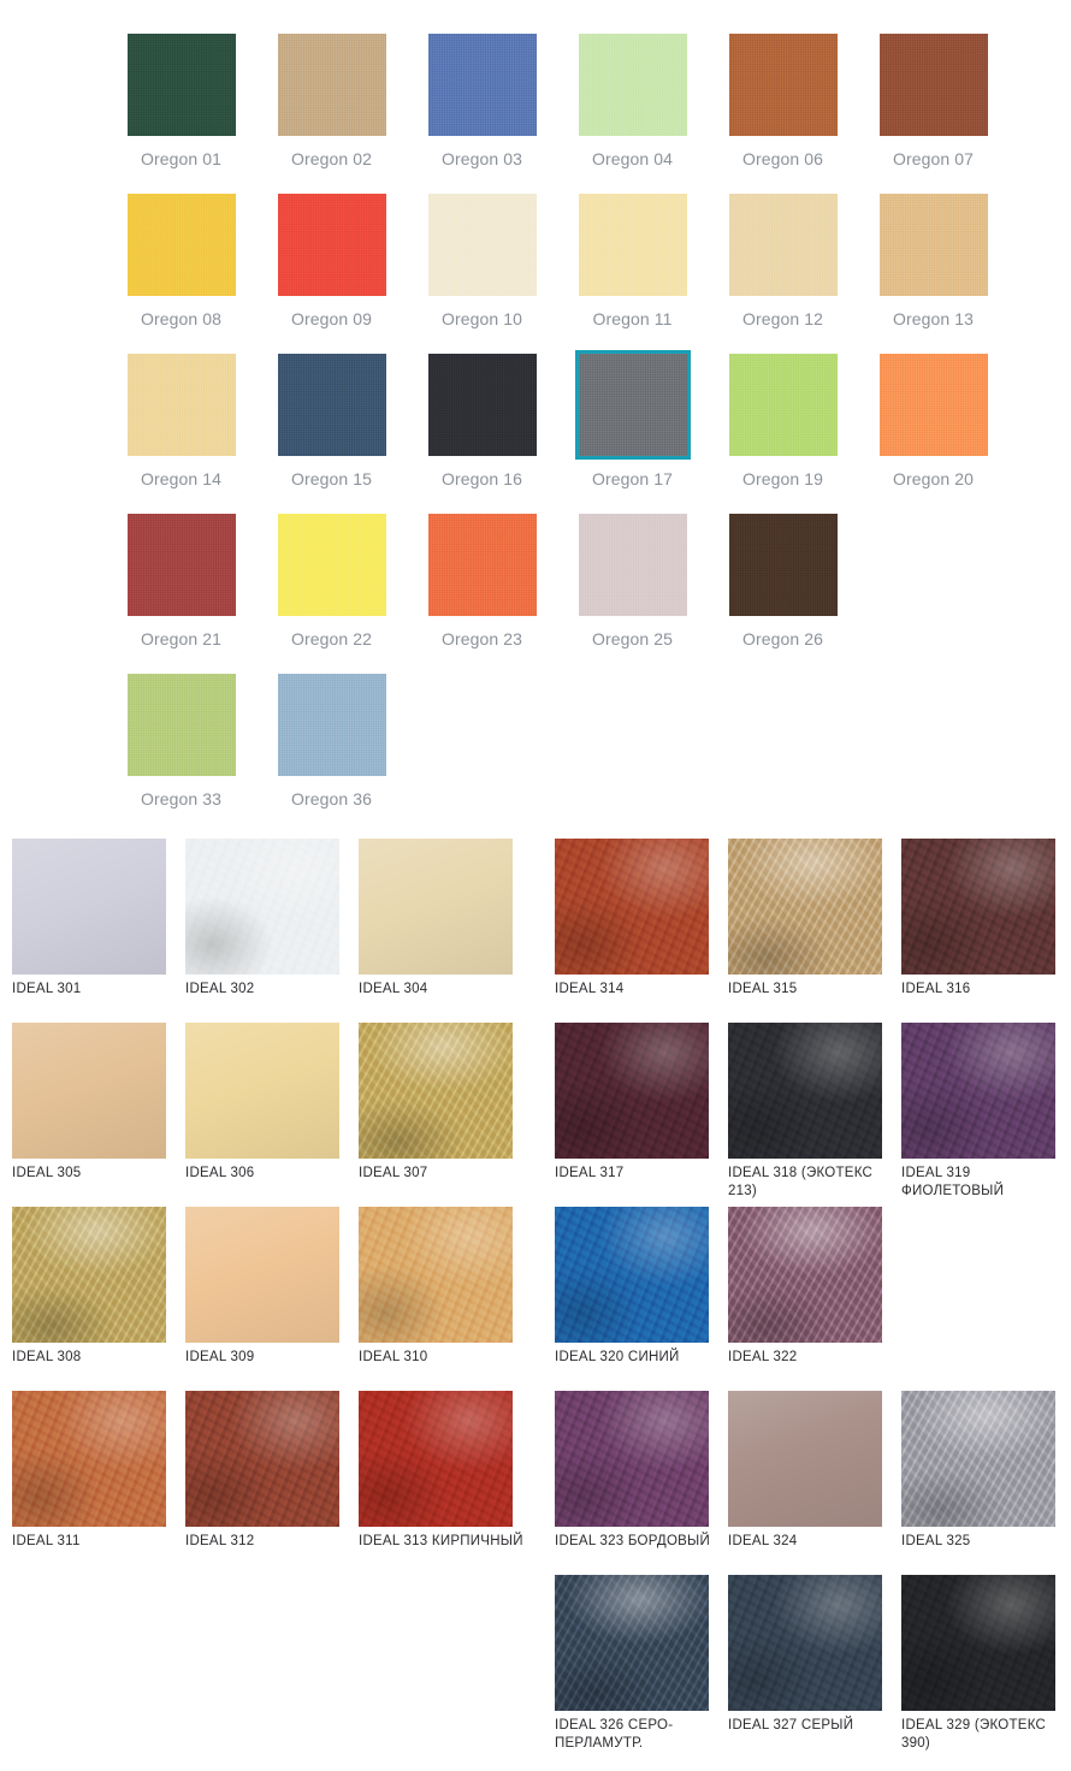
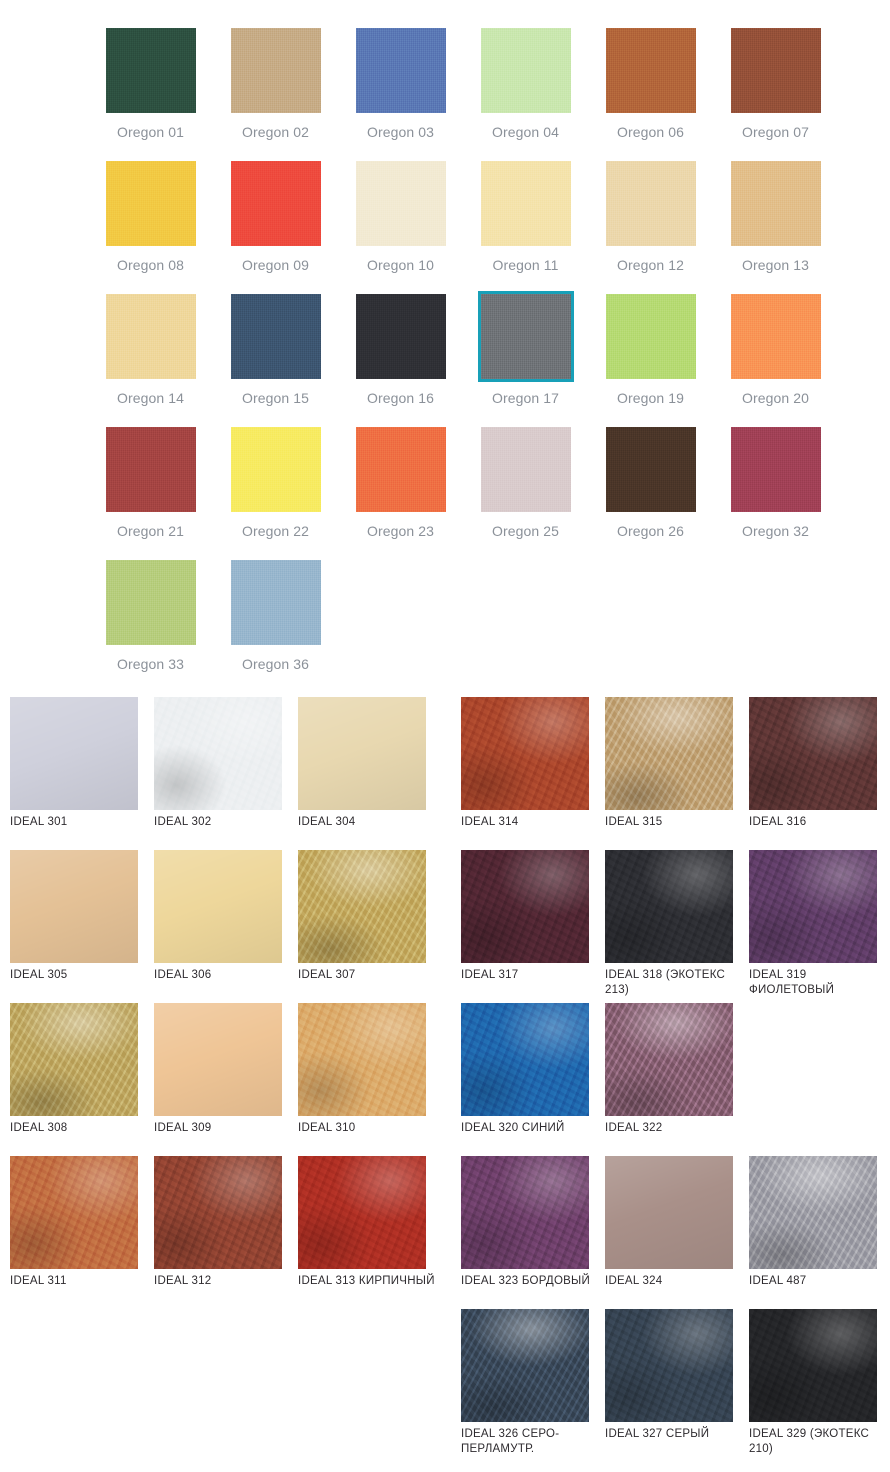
  Oregon 01
  Oregon 02
  Oregon 03
  Oregon 04
  Oregon 06
  Oregon 07
  Oregon 08
  Oregon 09
  Oregon 10
  Oregon 11
  Oregon 12
  Oregon 13
  Oregon 14
  Oregon 15
  Oregon 16
  Oregon 17
  Oregon 19
  Oregon 20
  Oregon 21
  Oregon 22
  Oregon 23
  Oregon 25
  Oregon 26
+ Oregon 32
  Oregon 33
  Oregon 36
  IDEAL 301
  IDEAL 302
  IDEAL 304
  IDEAL 314
  IDEAL 315
  IDEAL 316
  IDEAL 305
  IDEAL 306
  IDEAL 307
  IDEAL 317
  IDEAL 318 (ЭКОТЕКС 213)
  IDEAL 319 ФИОЛЕТОВЫЙ
  IDEAL 308
  IDEAL 309
  IDEAL 310
  IDEAL 320 СИНИЙ
  IDEAL 322
  IDEAL 311
  IDEAL 312
  IDEAL 313 КИРПИЧНЫЙ
  IDEAL 323 БОРДОВЫЙ
  IDEAL 324
- IDEAL 325
+ IDEAL 487
  IDEAL 326 СЕРО-ПЕРЛАМУТР.
  IDEAL 327 СЕРЫЙ
- IDEAL 329 (ЭКОТЕКС 390)
+ IDEAL 329 (ЭКОТЕКС 210)
